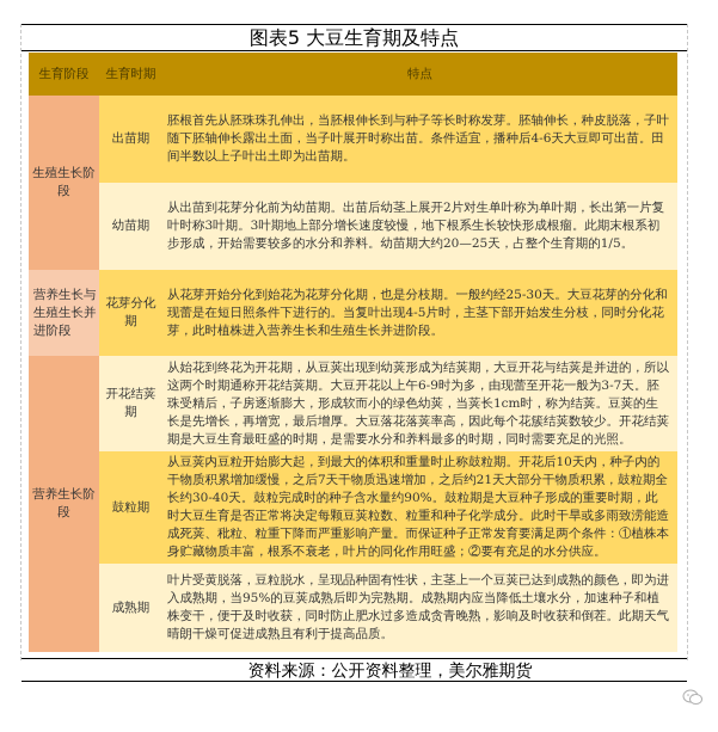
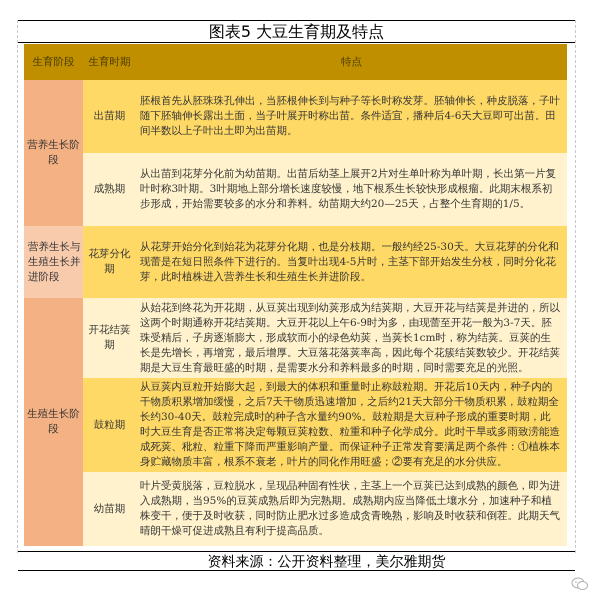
  图表5 大豆生育期及特点
  生育阶段	生育时期	特点
- 生殖生长阶段	出苗期	胚根首先从胚珠珠孔伸出，当胚根伸长到与种子等长时称发芽。胚轴伸长，种皮脱落，子叶随下胚轴伸长露出土面，当子叶展开时称出苗。条件适宜，播种后4-6天大豆即可出苗。田间半数以上子叶出土即为出苗期。
+ 营养生长阶段	出苗期	胚根首先从胚珠珠孔伸出，当胚根伸长到与种子等长时称发芽。胚轴伸长，种皮脱落，子叶随下胚轴伸长露出土面，当子叶展开时称出苗。条件适宜，播种后4-6天大豆即可出苗。田间半数以上子叶出土即为出苗期。
- 幼苗期	从出苗到花芽分化前为幼苗期。出苗后幼茎上展开2片对生单叶称为单叶期，长出第一片复叶时称3叶期。3叶期地上部分增长速度较慢，地下根系生长较快形成根瘤。此期末根系初步形成，开始需要较多的水分和养料。幼苗期大约20—25天，占整个生育期的1/5。
+ 成熟期	从出苗到花芽分化前为幼苗期。出苗后幼茎上展开2片对生单叶称为单叶期，长出第一片复叶时称3叶期。3叶期地上部分增长速度较慢，地下根系生长较快形成根瘤。此期末根系初步形成，开始需要较多的水分和养料。幼苗期大约20—25天，占整个生育期的1/5。
  营养生长与生殖生长并进阶段	花芽分化期	从花芽开始分化到始花为花芽分化期，也是分枝期。一般约经25-30天。大豆花芽的分化和现蕾是在短日照条件下进行的。当复叶出现4-5片时，主茎下部开始发生分枝，同时分化花芽，此时植株进入营养生长和生殖生长并进阶段。
- 营养生长阶段	开花结荚期	从始花到终花为开花期，从豆荚出现到幼荚形成为结荚期，大豆开花与结荚是并进的，所以这两个时期通称开花结荚期。大豆开花以上午6-9时为多，由现蕾至开花一般为3-7天。胚珠受精后，子房逐渐膨大，形成软而小的绿色幼荚，当荚长1cm时，称为结荚。豆荚的生长是先增长，再增宽，最后增厚。大豆落花落荚率高，因此每个花簇结荚数较少。开花结荚期是大豆生育最旺盛的时期，是需要水分和养料最多的时期，同时需要充足的光照。
+ 生殖生长阶段	开花结荚期	从始花到终花为开花期，从豆荚出现到幼荚形成为结荚期，大豆开花与结荚是并进的，所以这两个时期通称开花结荚期。大豆开花以上午6-9时为多，由现蕾至开花一般为3-7天。胚珠受精后，子房逐渐膨大，形成软而小的绿色幼荚，当荚长1cm时，称为结荚。豆荚的生长是先增长，再增宽，最后增厚。大豆落花落荚率高，因此每个花簇结荚数较少。开花结荚期是大豆生育最旺盛的时期，是需要水分和养料最多的时期，同时需要充足的光照。
  鼓粒期	从豆荚内豆粒开始膨大起，到最大的体积和重量时止称鼓粒期。开花后10天内，种子内的干物质积累增加缓慢，之后7天干物质迅速增加，之后约21天大部分干物质积累，鼓粒期全长约30-40天。鼓粒完成时的种子含水量约90%。鼓粒期是大豆种子形成的重要时期，此时大豆生育是否正常将决定每颗豆荚粒数、粒重和种子化学成分。此时干旱或多雨致涝能造成死荚、秕粒、粒重下降而严重影响产量。而保证种子正常发育要满足两个条件：①植株本身贮藏物质丰富，根系不衰老，叶片的同化作用旺盛；②要有充足的水分供应。
- 成熟期	叶片受黄脱落，豆粒脱水，呈现品种固有性状，主茎上一个豆荚已达到成熟的颜色，即为进入成熟期，当95%的豆荚成熟后即为完熟期。成熟期内应当降低土壤水分，加速种子和植株变干，便于及时收获，同时防止肥水过多造成贪青晚熟，影响及时收获和倒茬。此期天气晴朗干燥可促进成熟且有利于提高品质。
+ 幼苗期	叶片受黄脱落，豆粒脱水，呈现品种固有性状，主茎上一个豆荚已达到成熟的颜色，即为进入成熟期，当95%的豆荚成熟后即为完熟期。成熟期内应当降低土壤水分，加速种子和植株变干，便于及时收获，同时防止肥水过多造成贪青晚熟，影响及时收获和倒茬。此期天气晴朗干燥可促进成熟且有利于提高品质。
  资料来源：公开资料整理，美尔雅期货
